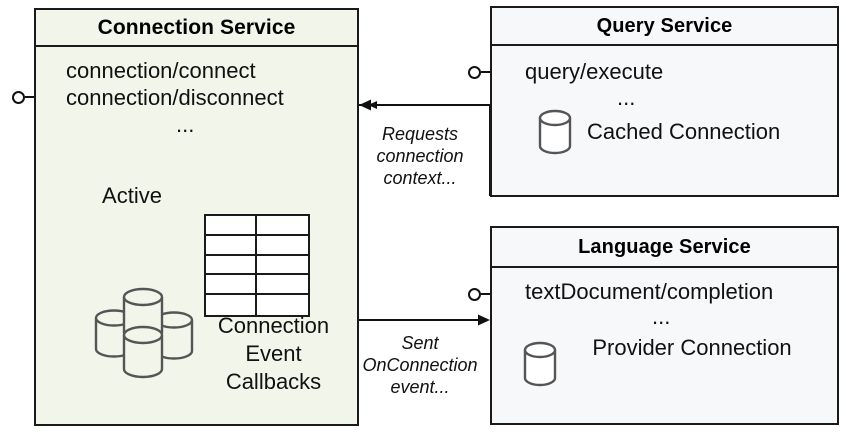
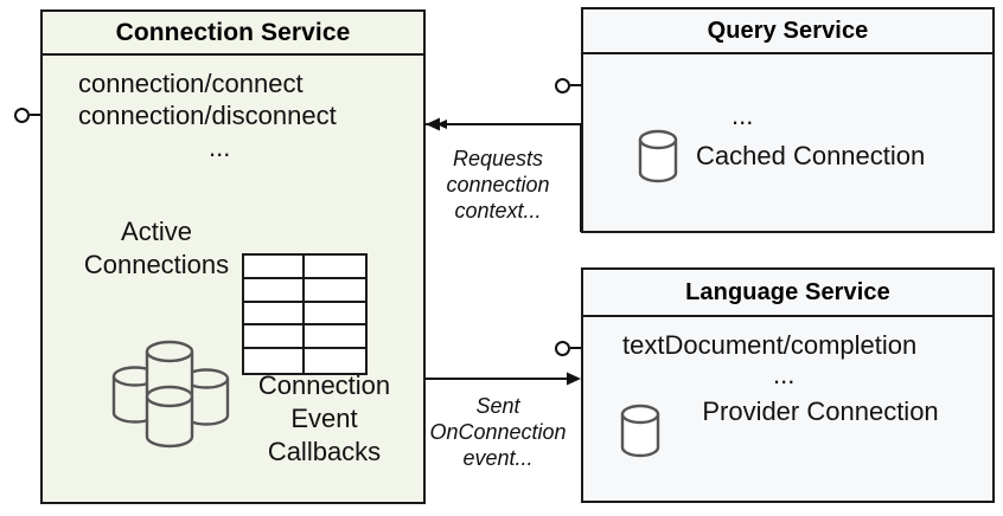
  Connection Service
  connection/connect
  connection/disconnect
  ...
  Active
+ Connections
  Connection
  Event
  Callbacks
  Query Service
- query/execute
  ...
  Cached Connection
  Language Service
  textDocument/completion
  ...
  Provider Connection
  Requests
  connection
  context...
  Sent
  OnConnection
  event...
